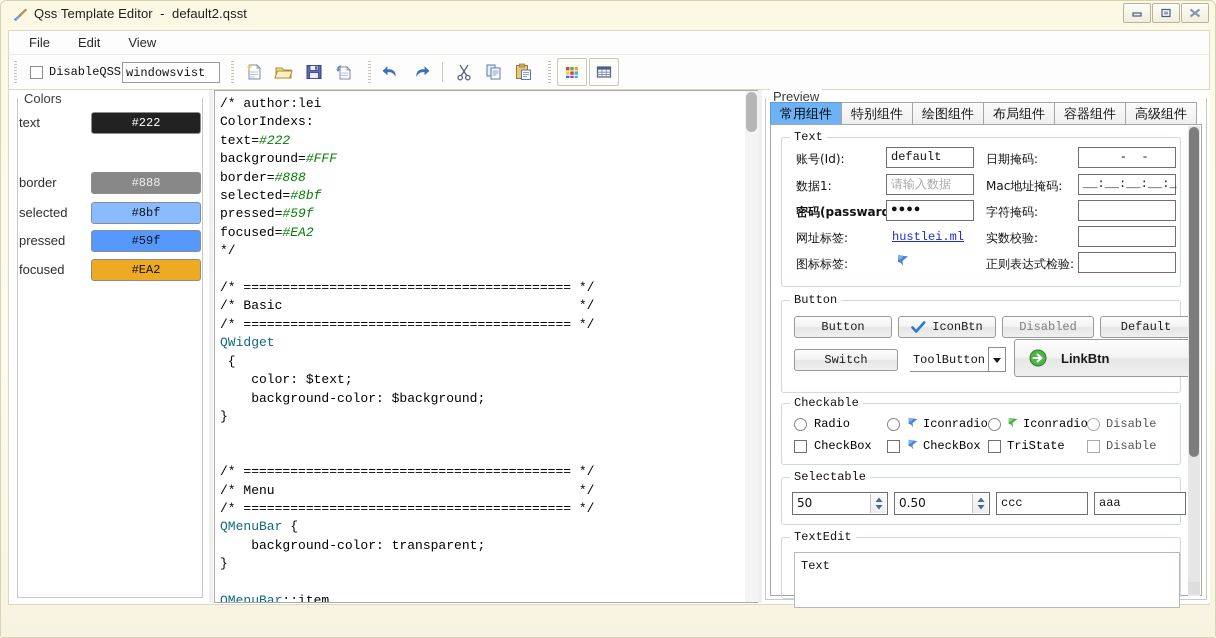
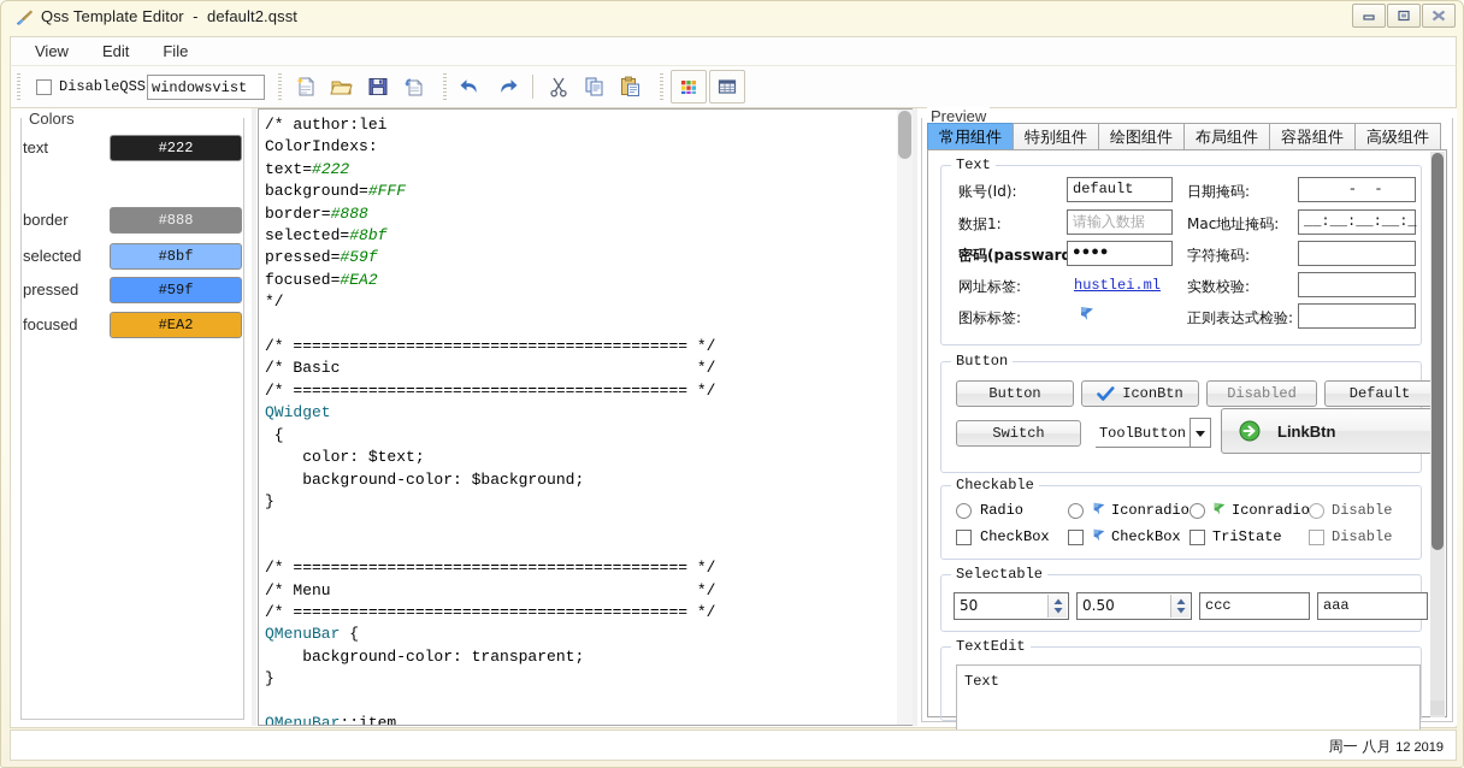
  Qss Template Editor - default2.qsst
- File
+ View
  Edit
- View
+ File
  DisableQSS
  windowsvist
  Colors
  text
  #222
  border
  #888
  selected
  #8bf
  pressed
  #59f
  focused
  #EA2
  /* author:lei ColorIndexs: text=#222 background=#FFF border=#888 selected=#8bf pressed=#59f focused=#EA2 */ /* ========================================== */ /* Basic */ /* ========================================== */ QWidget { color: $text; background-color: $background; } /* ========================================== */ /* Menu */ /* ========================================== */ QMenuBar { background-color: transparent; } QMenuBar::item
  Preview
  常用组件
  特别组件
  绘图组件
  布局组件
  容器组件
  高级组件
  Text
  账号(Id):
  default
  日期掩码:
  - -
  数据1:
  请输入数据
  Mac地址掩码:
  __:__:__:__:_
  密码(passwar
  ●●●●
  字符掩码:
  网址标签:
  hustlei.ml
  实数校验:
  图标标签:
  正则表达式检验:
  Button
  Button
  IconBtn
  Disabled
  Default
  Switch
  ToolButton
  LinkBtn
  Checkable
  Radio
  Iconradio
  Iconradio
  Disable
  CheckBox
  CheckBox
  TriState
  Disable
  Selectable
  50
  0.50
  ccc
  aaa
  TextEdit
  Text
+ 周一 八月 12 2019
